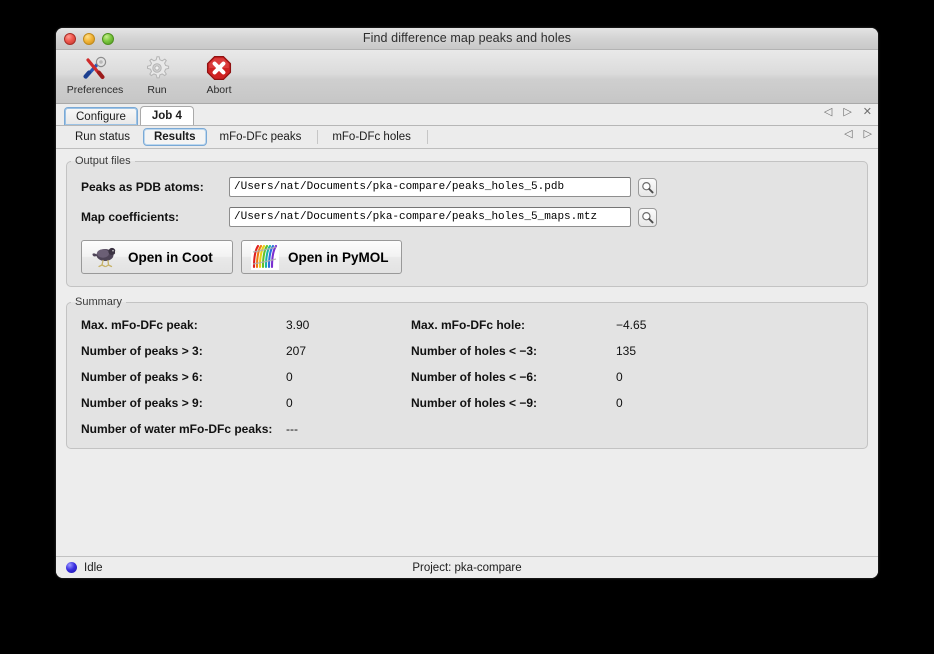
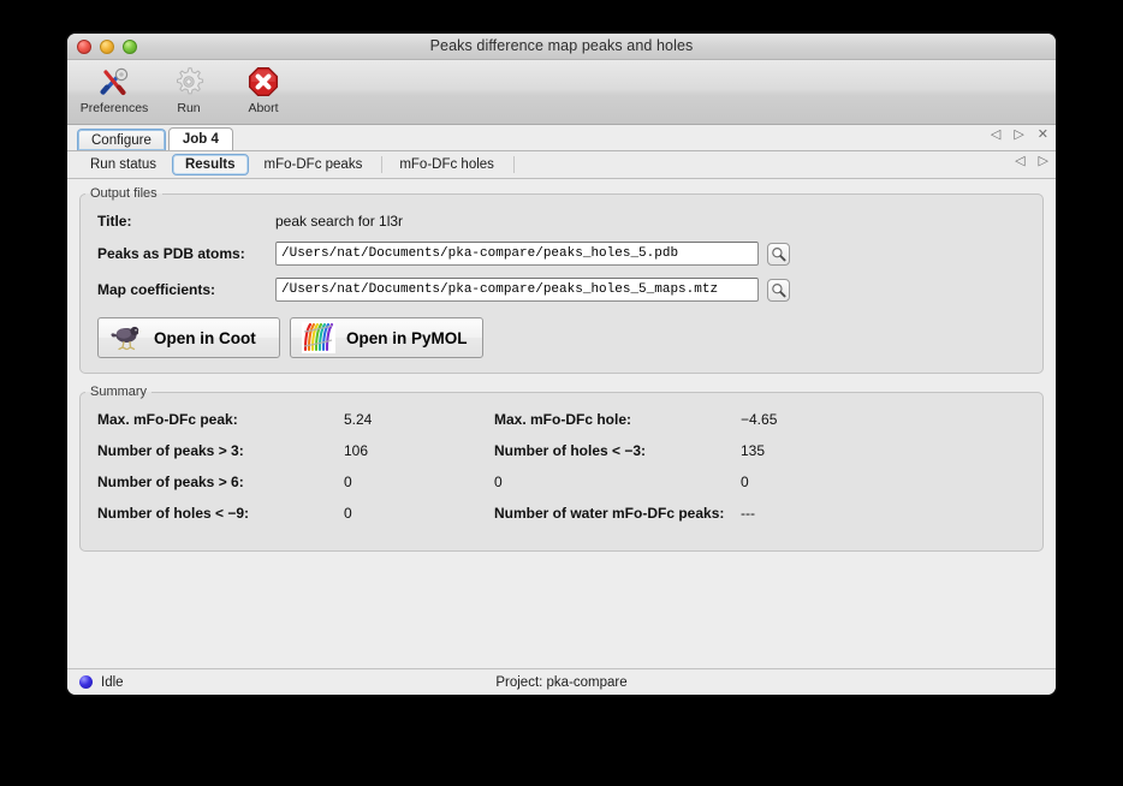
- Find difference map peaks and holes
+ Peaks difference map peaks and holes
  Preferences
  Run
  Abort
  Configure
  Job 4
  ◁
  ▷
  ✕
  Run status
  Results
  mFo-DFc peaks
  mFo-DFc holes
  ◁
  ▷
  Output files
+ Title:
+ peak search for 1l3r
  Peaks as PDB atoms:
  /Users/nat/Documents/pka-compare/peaks_holes_5.pdb
  Map coefficients:
  /Users/nat/Documents/pka-compare/peaks_holes_5_maps.mtz
  Open in Coot
  Open in PyMOL
  Summary
  Max. mFo-DFc peak:
- 3.90
+ 5.24
  Max. mFo-DFc hole:
  −4.65
  Number of peaks > 3:
- 207
+ 106
  Number of holes < −3:
  135
  Number of peaks > 6:
  0
- Number of holes < −6:
  0
- Number of peaks > 9:
  0
  Number of holes < −9:
  0
  Number of water mFo-DFc peaks:
  ---
  Idle
  Project: pka-compare
